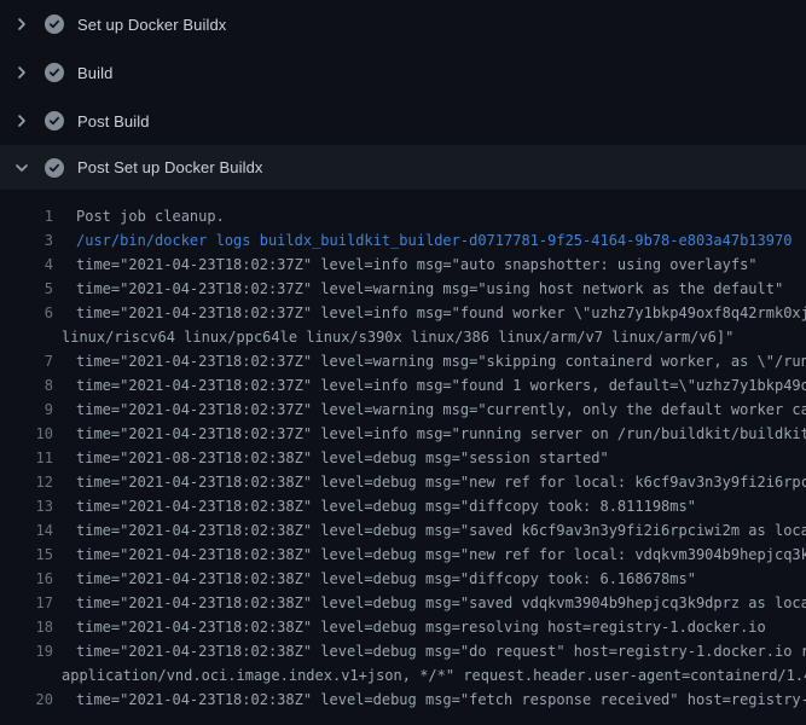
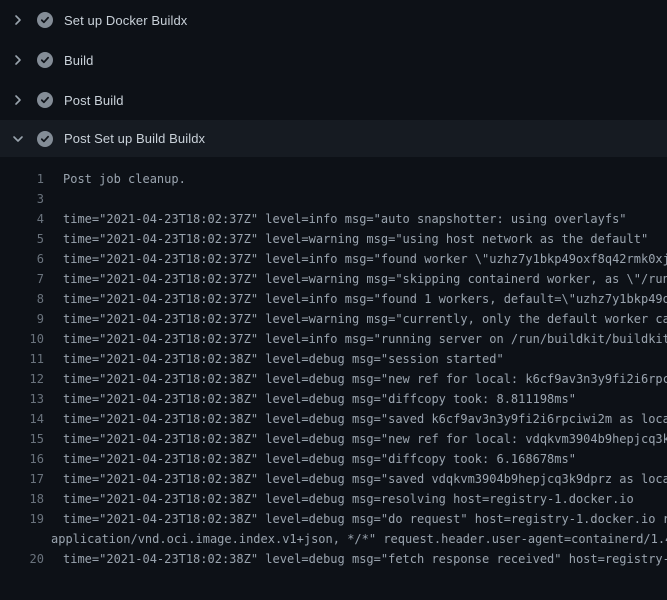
  Set up Docker Buildx
  Build
  Post Build
- Post Set up Docker Buildx
+ Post Set up Build Buildx
  1
  Post job cleanup.
  3
- /usr/bin/docker logs buildx_buildkit_builder-d0717781-9f25-4164-9b78-e803a47b13970
  4
  time="2021-04-23T18:02:37Z" level=info msg="auto snapshotter: using overlayfs"
  5
  time="2021-04-23T18:02:37Z" level=warning msg="using host network as the default"
  6
  time="2021-04-23T18:02:37Z" level=info msg="found worker \"uzhz7y1bkp49oxf8q42rmk0xj
- linux/riscv64 linux/ppc64le linux/s390x linux/386 linux/arm/v7 linux/arm/v6]"
  7
  time="2021-04-23T18:02:37Z" level=warning msg="skipping containerd worker, as \"/run
  8
  time="2021-04-23T18:02:37Z" level=info msg="found 1 workers, default=\"uzhz7y1bkp49o
  9
  time="2021-04-23T18:02:37Z" level=warning msg="currently, only the default worker ca
  10
  time="2021-04-23T18:02:37Z" level=info msg="running server on /run/buildkit/buildkit
  11
- time="2021-08-23T18:02:38Z" level=debug msg="session started"
+ time="2021-04-23T18:02:38Z" level=debug msg="session started"
  12
  time="2021-04-23T18:02:38Z" level=debug msg="new ref for local: k6cf9av3n3y9fi2i6rpc
  13
  time="2021-04-23T18:02:38Z" level=debug msg="diffcopy took: 8.811198ms"
  14
  time="2021-04-23T18:02:38Z" level=debug msg="saved k6cf9av3n3y9fi2i6rpciwi2m as loca
  15
  time="2021-04-23T18:02:38Z" level=debug msg="new ref for local: vdqkvm3904b9hepjcq3k
  16
  time="2021-04-23T18:02:38Z" level=debug msg="diffcopy took: 6.168678ms"
  17
  time="2021-04-23T18:02:38Z" level=debug msg="saved vdqkvm3904b9hepjcq3k9dprz as loca
  18
  time="2021-04-23T18:02:38Z" level=debug msg=resolving host=registry-1.docker.io
  19
  time="2021-04-23T18:02:38Z" level=debug msg="do request" host=registry-1.docker.io r
  application/vnd.oci.image.index.v1+json, */*" request.header.user-agent=containerd/1.
  20
  time="2021-04-23T18:02:38Z" level=debug msg="fetch response received" host=registry-
